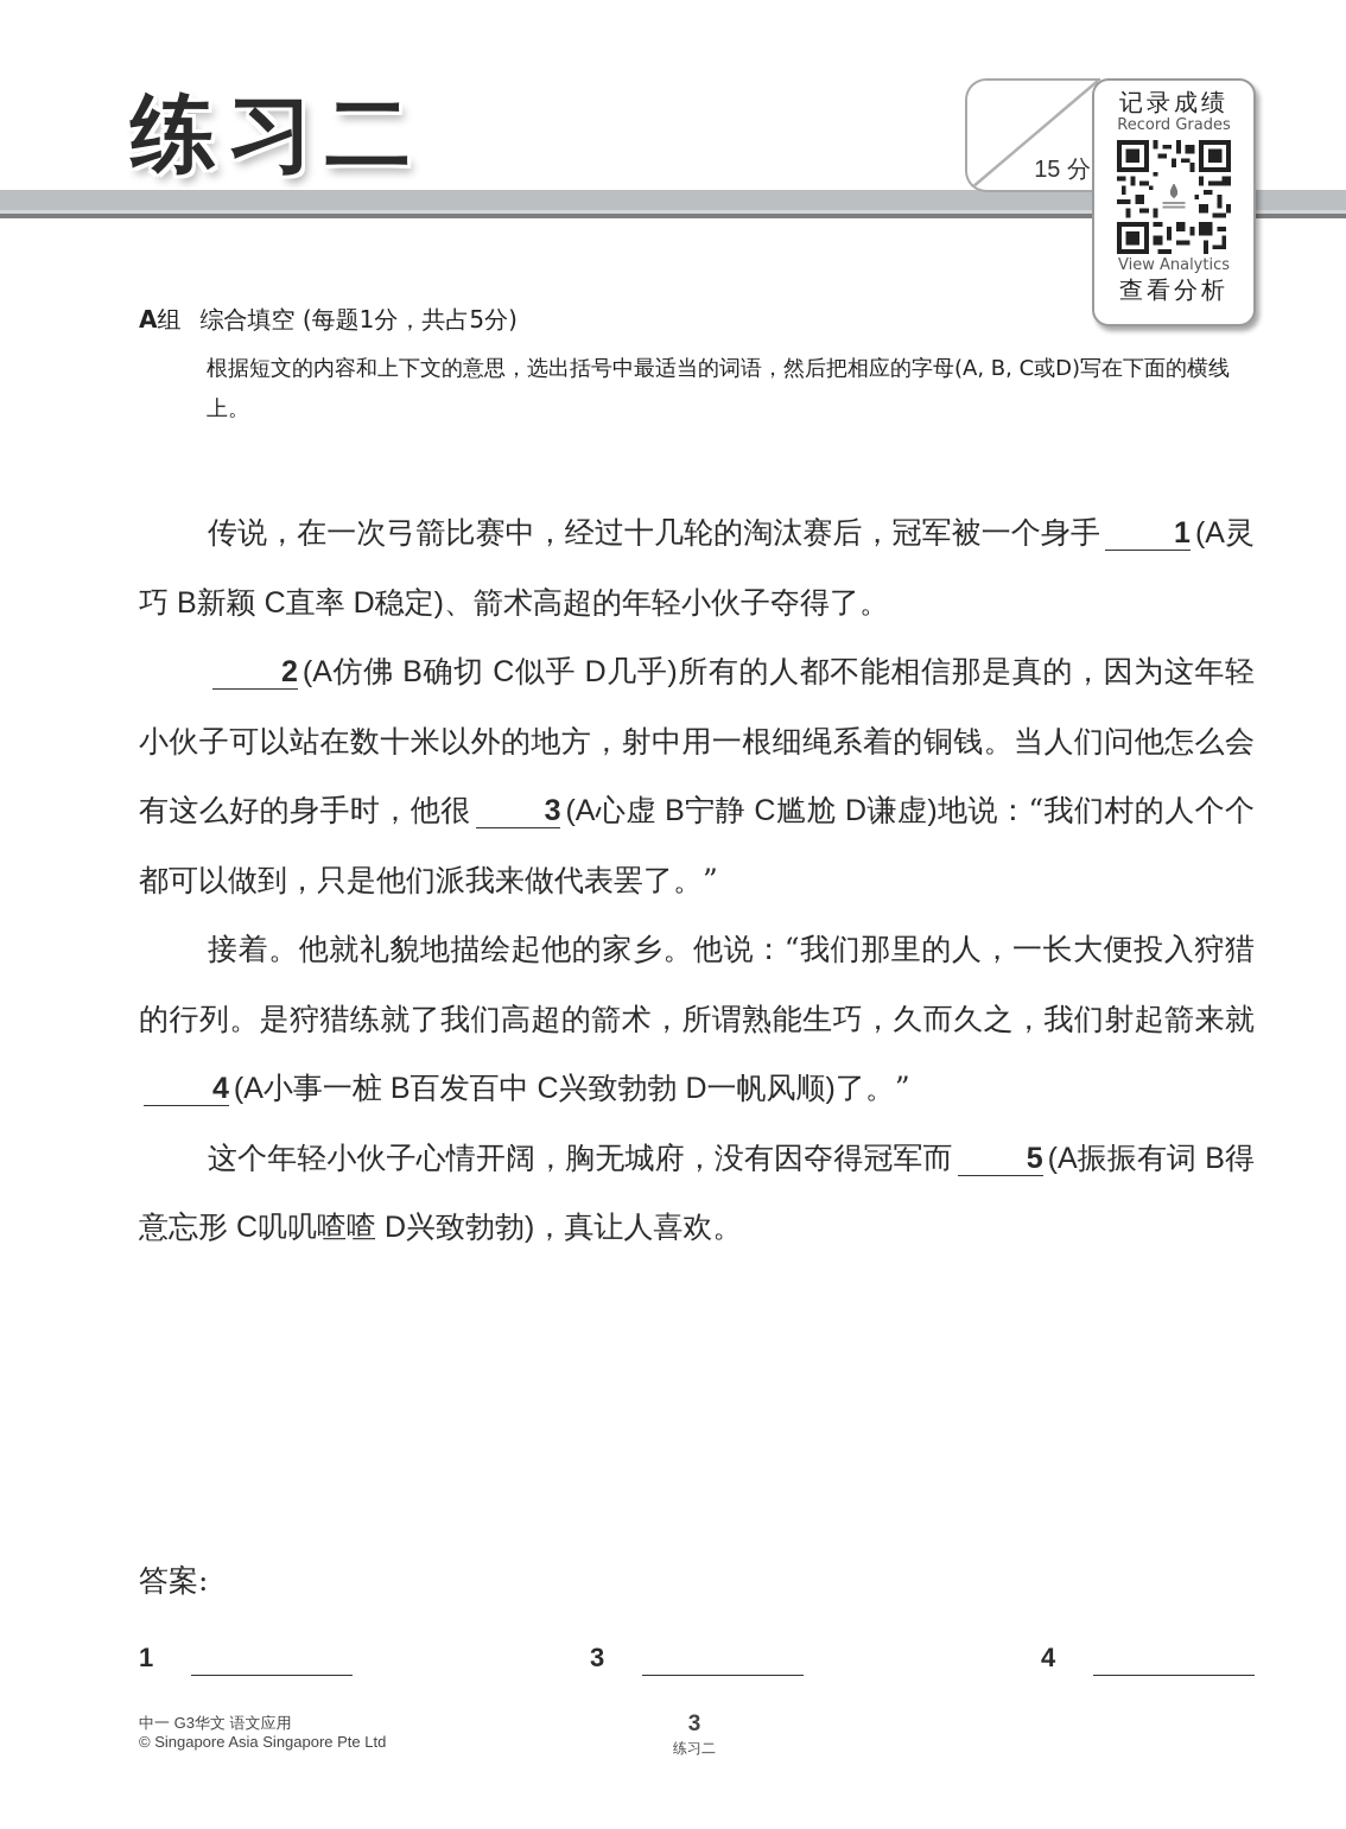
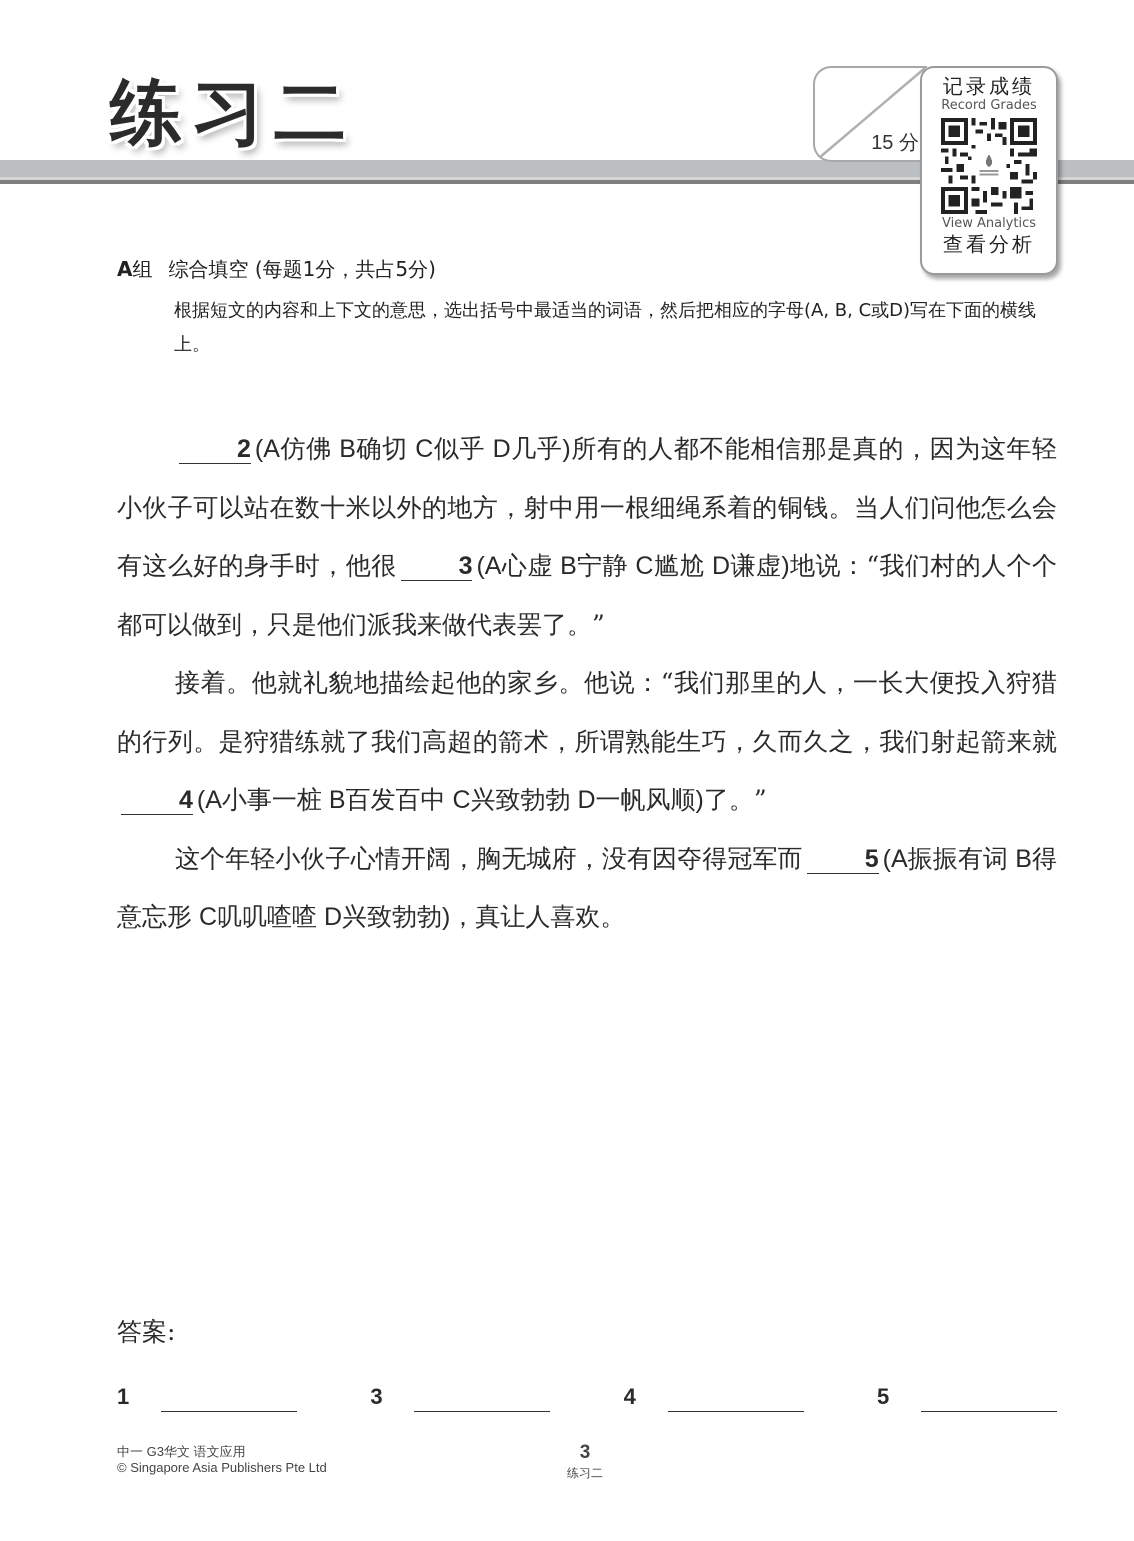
  练习二
  15 分
  记录成绩
  Record Grades
  View Analytics
  查看分析
  A组 综合填空 (每题1分，共占5分)
  根据短文的内容和上下文的意思，选出括号中最适当的词语，然后把相应的字母(A, B, C或D)写在下面的横线上。
- 传说，在一次弓箭比赛中，经过十几轮的淘汰赛后，冠军被一个身手 1 (A灵巧 B新颖 C直率 D稳定)、箭术高超的年轻小伙子夺得了。
  2 (A仿佛 B确切 C似乎 D几乎)所有的人都不能相信那是真的，因为这年轻小伙子可以站在数十米以外的地方，射中用一根细绳系着的铜钱。当人们问他怎么会有这么好的身手时，他很 3 (A心虚 B宁静 C尴尬 D谦虚)地说：“我们村的人个个都可以做到，只是他们派我来做代表罢了。”
  接着。他就礼貌地描绘起他的家乡。他说：“我们那里的人，一长大便投入狩猎的行列。是狩猎练就了我们高超的箭术，所谓熟能生巧，久而久之，我们射起箭来就4 (A小事一桩 B百发百中 C兴致勃勃 D一帆风顺)了。”
  这个年轻小伙子心情开阔，胸无城府，没有因夺得冠军而 5 (A振振有词 B得意忘形 C叽叽喳喳 D兴致勃勃)，真让人喜欢。
  答案:
  1
  3
  4
+ 5
  中一 G3华文 语文应用
- © Singapore Asia Singapore Pte Ltd
+ © Singapore Asia Publishers Pte Ltd
  3
  练习二
